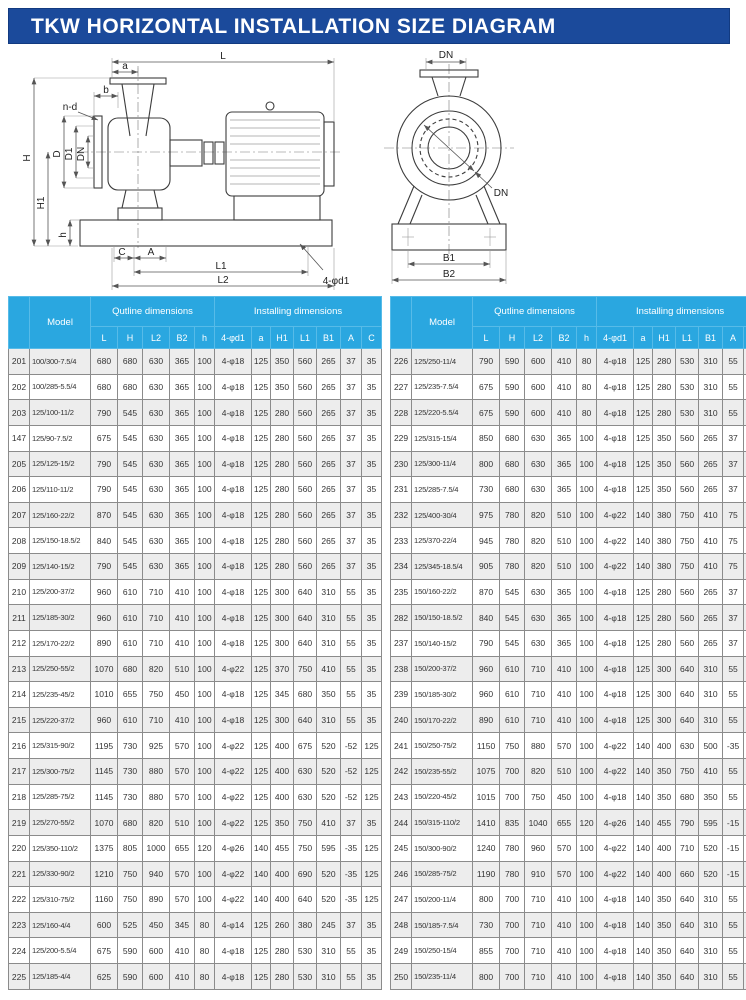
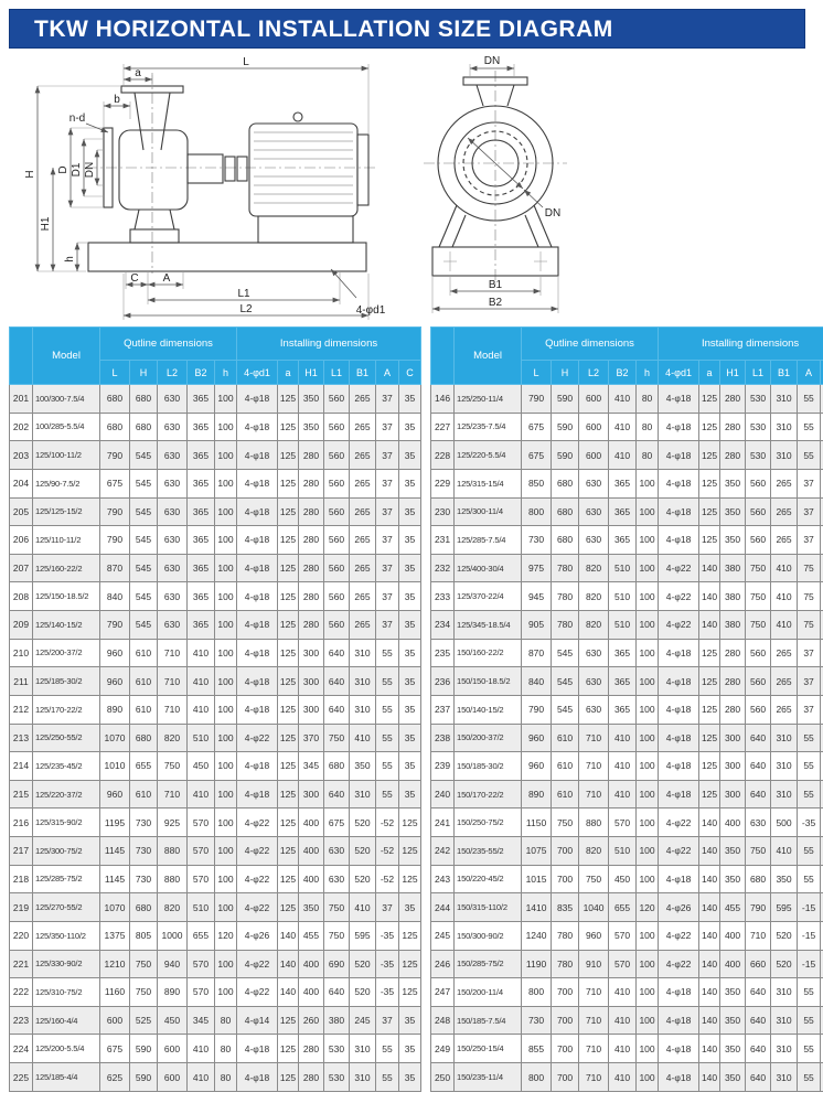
  TKW HORIZONTAL INSTALLATION SIZE DIAGRAM
  L
  a
  b
  n-d
  C
  A
  L1
  L2
  4-φd1
  DN
  DN
  B1
  B2
  	Model	Qutline dimensions	Installing dimensions
  L	H	L2	B2	h	4-φd1	a	H1	L1	B1	A	C
  201	100/300-7.5/4	680	680	630	365	100	4-φ18	125	350	560	265	37	35
  202	100/285-5.5/4	680	680	630	365	100	4-φ18	125	350	560	265	37	35
  203	125/100-11/2	790	545	630	365	100	4-φ18	125	280	560	265	37	35
- 147	125/90-7.5/2	675	545	630	365	100	4-φ18	125	280	560	265	37	35
+ 204	125/90-7.5/2	675	545	630	365	100	4-φ18	125	280	560	265	37	35
  205	125/125-15/2	790	545	630	365	100	4-φ18	125	280	560	265	37	35
  206	125/110-11/2	790	545	630	365	100	4-φ18	125	280	560	265	37	35
  207	125/160-22/2	870	545	630	365	100	4-φ18	125	280	560	265	37	35
  208	125/150-18.5/2	840	545	630	365	100	4-φ18	125	280	560	265	37	35
  209	125/140-15/2	790	545	630	365	100	4-φ18	125	280	560	265	37	35
  210	125/200-37/2	960	610	710	410	100	4-φ18	125	300	640	310	55	35
  211	125/185-30/2	960	610	710	410	100	4-φ18	125	300	640	310	55	35
  212	125/170-22/2	890	610	710	410	100	4-φ18	125	300	640	310	55	35
  213	125/250-55/2	1070	680	820	510	100	4-φ22	125	370	750	410	55	35
  214	125/235-45/2	1010	655	750	450	100	4-φ18	125	345	680	350	55	35
  215	125/220-37/2	960	610	710	410	100	4-φ18	125	300	640	310	55	35
  216	125/315-90/2	1195	730	925	570	100	4-φ22	125	400	675	520	-52	125
  217	125/300-75/2	1145	730	880	570	100	4-φ22	125	400	630	520	-52	125
  218	125/285-75/2	1145	730	880	570	100	4-φ22	125	400	630	520	-52	125
  219	125/270-55/2	1070	680	820	510	100	4-φ22	125	350	750	410	37	35
  220	125/350-110/2	1375	805	1000	655	120	4-φ26	140	455	750	595	-35	125
  221	125/330-90/2	1210	750	940	570	100	4-φ22	140	400	690	520	-35	125
  222	125/310-75/2	1160	750	890	570	100	4-φ22	140	400	640	520	-35	125
  223	125/160-4/4	600	525	450	345	80	4-φ14	125	260	380	245	37	35
  224	125/200-5.5/4	675	590	600	410	80	4-φ18	125	280	530	310	55	35
  225	125/185-4/4	625	590	600	410	80	4-φ18	125	280	530	310	55	35
  	Model	Qutline dimensions	Installing dimensions
  L	H	L2	B2	h	4-φd1	a	H1	L1	B1	A
- 226	125/250-11/4	790	590	600	410	80	4-φ18	125	280	530	310	55
+ 146	125/250-11/4	790	590	600	410	80	4-φ18	125	280	530	310	55
  227	125/235-7.5/4	675	590	600	410	80	4-φ18	125	280	530	310	55
  228	125/220-5.5/4	675	590	600	410	80	4-φ18	125	280	530	310	55
  229	125/315-15/4	850	680	630	365	100	4-φ18	125	350	560	265	37
  230	125/300-11/4	800	680	630	365	100	4-φ18	125	350	560	265	37
  231	125/285-7.5/4	730	680	630	365	100	4-φ18	125	350	560	265	37
  232	125/400-30/4	975	780	820	510	100	4-φ22	140	380	750	410	75
  233	125/370-22/4	945	780	820	510	100	4-φ22	140	380	750	410	75
  234	125/345-18.5/4	905	780	820	510	100	4-φ22	140	380	750	410	75
  235	150/160-22/2	870	545	630	365	100	4-φ18	125	280	560	265	37
- 282	150/150-18.5/2	840	545	630	365	100	4-φ18	125	280	560	265	37
+ 236	150/150-18.5/2	840	545	630	365	100	4-φ18	125	280	560	265	37
  237	150/140-15/2	790	545	630	365	100	4-φ18	125	280	560	265	37
  238	150/200-37/2	960	610	710	410	100	4-φ18	125	300	640	310	55
  239	150/185-30/2	960	610	710	410	100	4-φ18	125	300	640	310	55
  240	150/170-22/2	890	610	710	410	100	4-φ18	125	300	640	310	55
  241	150/250-75/2	1150	750	880	570	100	4-φ22	140	400	630	500	-35
  242	150/235-55/2	1075	700	820	510	100	4-φ22	140	350	750	410	55
  243	150/220-45/2	1015	700	750	450	100	4-φ18	140	350	680	350	55
  244	150/315-110/2	1410	835	1040	655	120	4-φ26	140	455	790	595	-15
  245	150/300-90/2	1240	780	960	570	100	4-φ22	140	400	710	520	-15
  246	150/285-75/2	1190	780	910	570	100	4-φ22	140	400	660	520	-15
  247	150/200-11/4	800	700	710	410	100	4-φ18	140	350	640	310	55
  248	150/185-7.5/4	730	700	710	410	100	4-φ18	140	350	640	310	55
  249	150/250-15/4	855	700	710	410	100	4-φ18	140	350	640	310	55
  250	150/235-11/4	800	700	710	410	100	4-φ18	140	350	640	310	55
